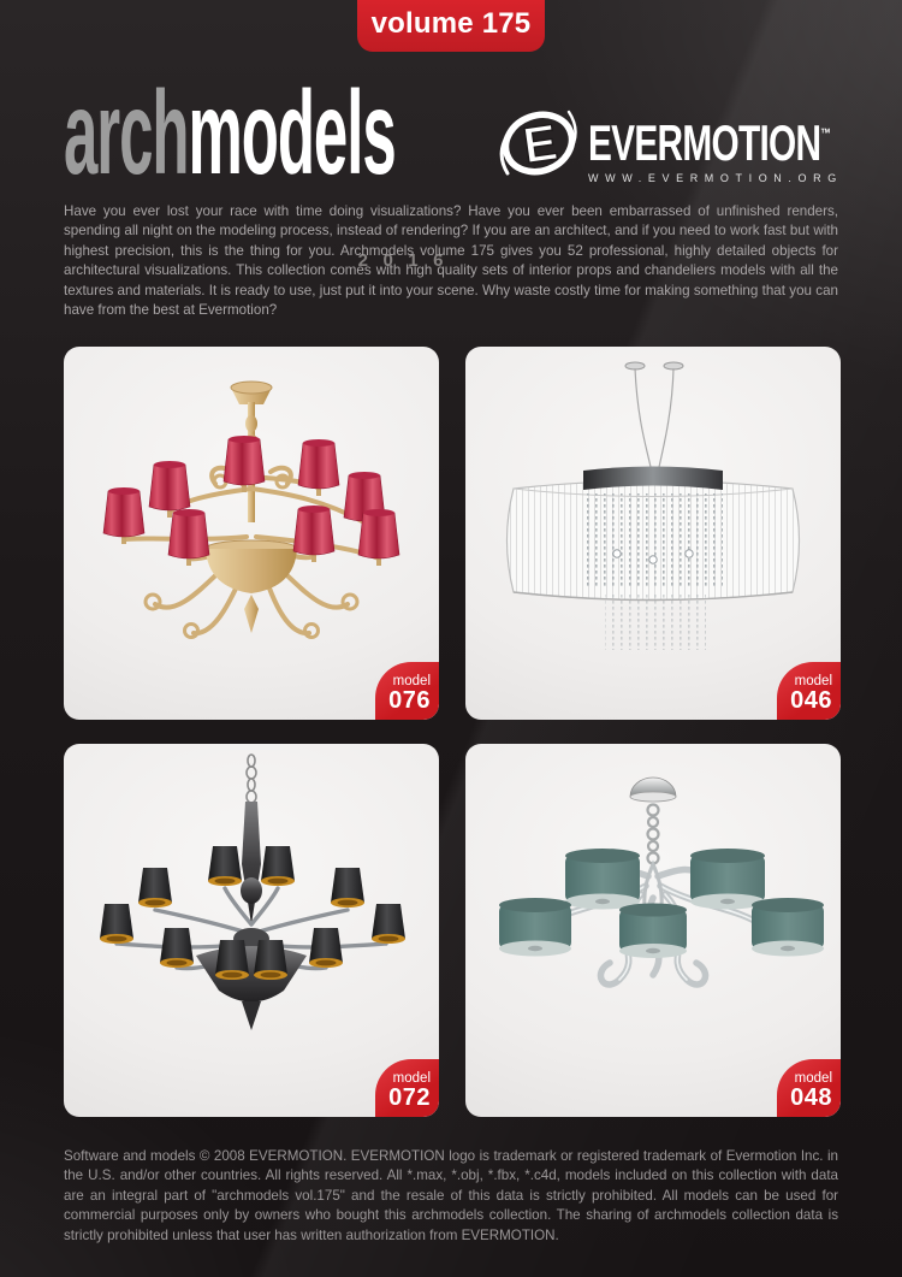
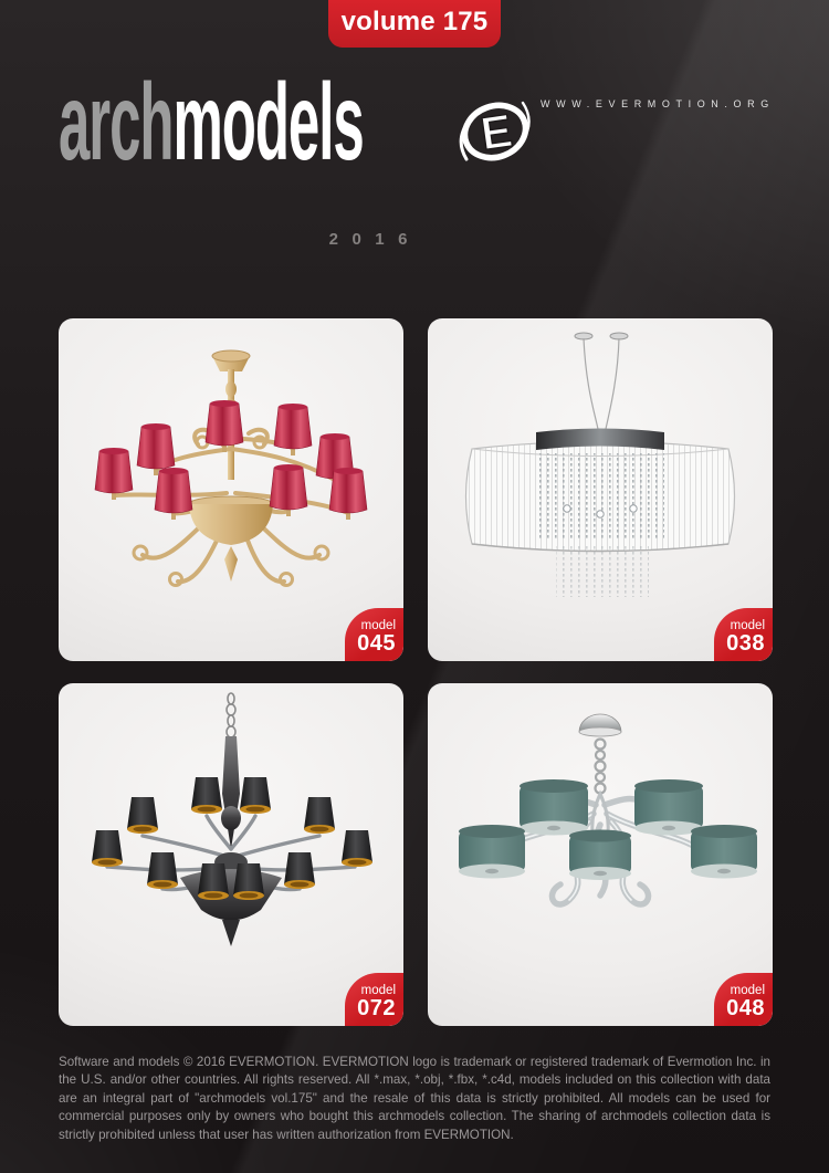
  volume 175
  archmodels
  2016
- EVERMOTION™
  WWW.EVERMOTION.ORG
- Have you ever lost your race with time doing visualizations? Have you ever been embarrassed of unfinished renders, spending all night on the modeling process, instead of rendering? If you are an architect, and if you need to work fast but with highest precision, this is the thing for you. Archmodels volume 175 gives you 52 professional, highly detailed objects for architectural visualizations. This collection comes with high quality sets of interior props and chandeliers models with all the textures and materials. It is ready to use, just put it into your scene. Why waste costly time for making something that you can have from the best at Evermotion?
  model
- 076
+ 045
  model
- 046
+ 038
  model
  072
  model
  048
- Software and models © 2008 EVERMOTION. EVERMOTION logo is trademark or registered trademark of Evermotion Inc. in the U.S. and/or other countries. All rights reserved. All *.max, *.obj, *.fbx, *.c4d, models included on this collection with data are an integral part of "archmodels vol.175" and the resale of this data is strictly prohibited. All models can be used for commercial purposes only by owners who bought this archmodels collection. The sharing of archmodels collection data is strictly prohibited unless that user has written authorization from EVERMOTION.
+ Software and models © 2016 EVERMOTION. EVERMOTION logo is trademark or registered trademark of Evermotion Inc. in the U.S. and/or other countries. All rights reserved. All *.max, *.obj, *.fbx, *.c4d, models included on this collection with data are an integral part of "archmodels vol.175" and the resale of this data is strictly prohibited. All models can be used for commercial purposes only by owners who bought this archmodels collection. The sharing of archmodels collection data is strictly prohibited unless that user has written authorization from EVERMOTION.
